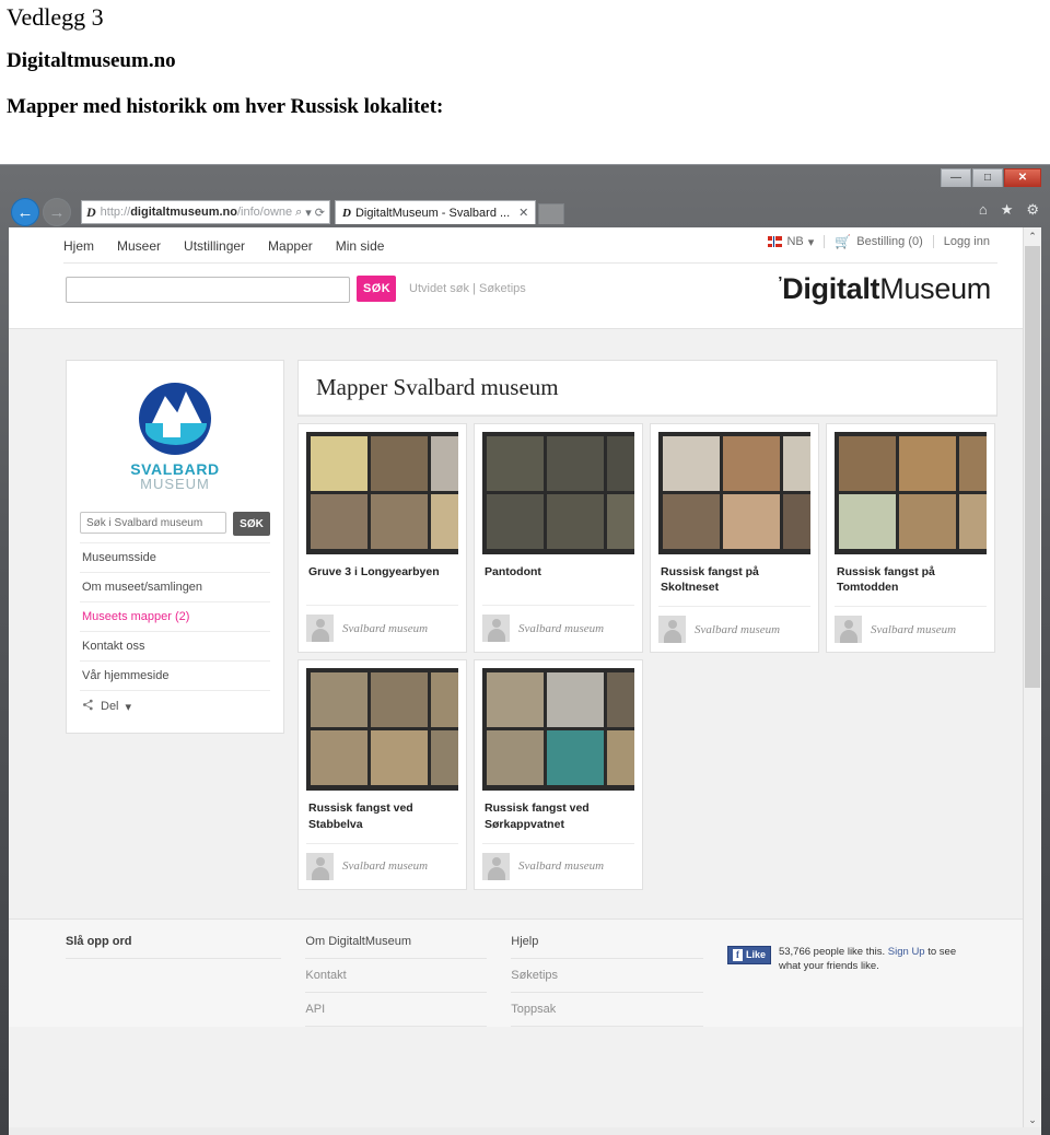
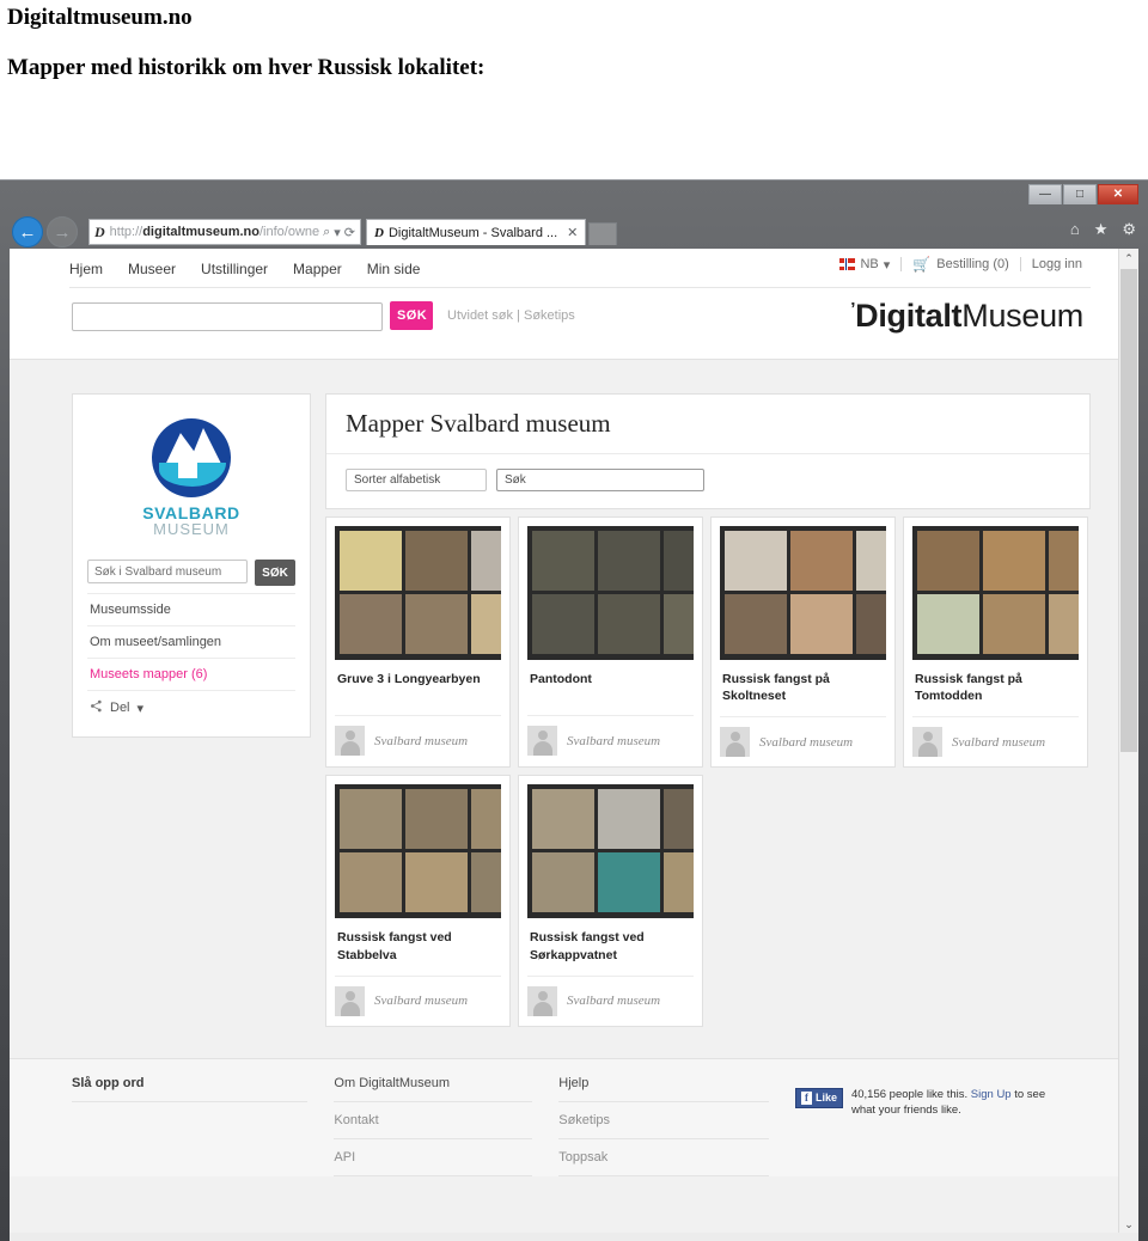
- Vedlegg 3
  Digitaltmuseum.no
  Mapper med historikk om hver Russisk lokalitet:
  —
  □
  ✕
  ←
  →
  D
  http://digitaltmuseum.no/info/owne
  ⌕
  ▾
  ⟳
  D
  DigitaltMuseum - Svalbard ...
  ✕
  ⌂
  ★
  ⚙
  Hjem
  Museer
  Utstillinger
  Mapper
  Min side
  NB
  ▾
  🛒
  Bestilling (0)
  Logg inn
  SØK
  Utvidet søk | Søketips
  ’DigitaltMuseum
  SVALBARD
  MUSEUM
  Søk i Svalbard museum
  SØK
  Museumsside
  Om museet/samlingen
- Museets mapper (2)
+ Museets mapper (6)
- Kontakt oss
- Vår hjemmeside
  Del
  ▾
  Mapper Svalbard museum
+ Sorter alfabetisk
+ Søk
  Gruve 3 i Longyearbyen
  Svalbard museum
  Pantodont
  Svalbard museum
  Russisk fangst på Skoltneset
  Svalbard museum
  Russisk fangst på Tomtodden
  Svalbard museum
  Russisk fangst ved Stabbelva
  Svalbard museum
  Russisk fangst ved Sørkappvatnet
  Svalbard museum
  Slå opp ord
  Om DigitaltMuseum
  Kontakt
  API
  Hjelp
  Søketips
  Toppsak
  f
  Like
- 53,766 people like this. Sign Up to see what your friends like.
+ 40,156 people like this. Sign Up to see what your friends like.
  ⌃
  ⌄
